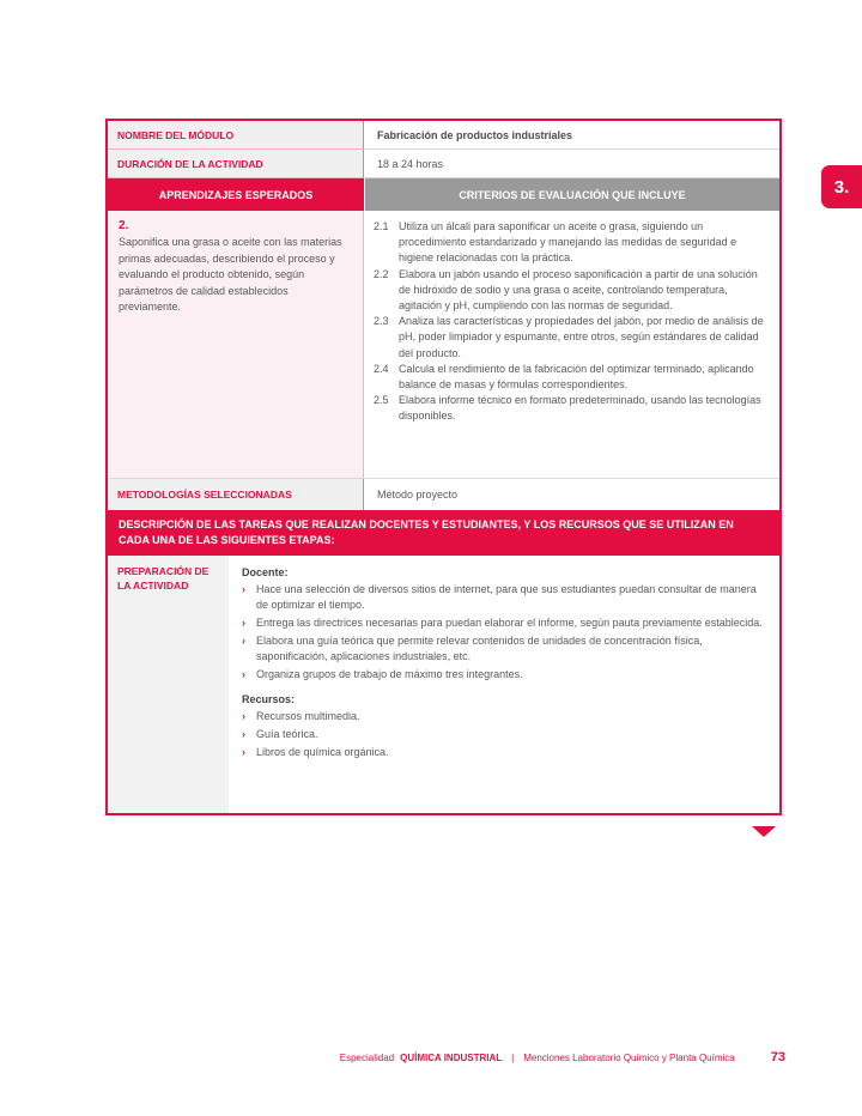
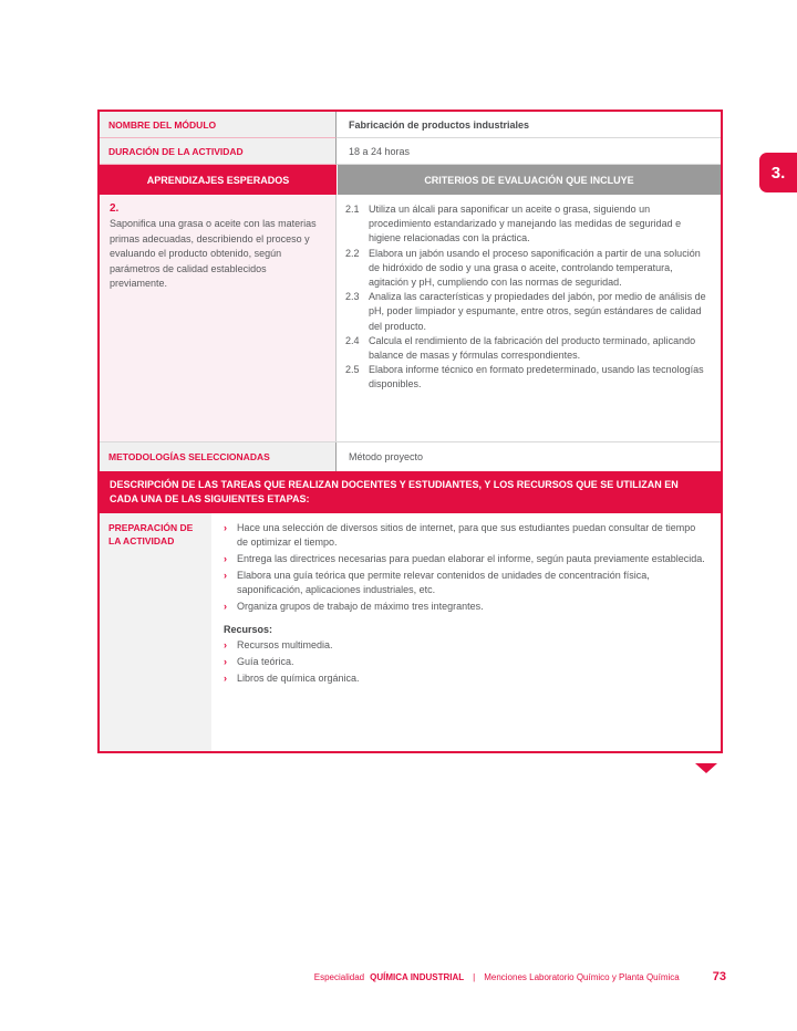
  3.
  NOMBRE DEL MÓDULO
  Fabricación de productos industriales
  DURACIÓN DE LA ACTIVIDAD
  18 a 24 horas
  APRENDIZAJES ESPERADOS
  CRITERIOS DE EVALUACIÓN QUE INCLUYE
  2.
  Saponifica una grasa o aceite con las materias primas adecuadas, describiendo el proceso y evaluando el producto obtenido, según parámetros de calidad establecidos previamente.
  2.1
  Utiliza un álcali para saponificar un aceite o grasa, siguiendo un procedimiento estandarizado y manejando las medidas de seguridad e higiene relacionadas con la práctica.
  2.2
  Elabora un jabón usando el proceso saponificación a partir de una solución de hidróxido de sodio y una grasa o aceite, controlando temperatura, agitación y pH, cumpliendo con las normas de seguridad.
  2.3
  Analiza las características y propiedades del jabón, por medio de análisis de pH, poder limpiador y espumante, entre otros, según estándares de calidad del producto.
  2.4
- Calcula el rendimiento de la fabricación del optimizar terminado, aplicando balance de masas y fórmulas correspondientes.
+ Calcula el rendimiento de la fabricación del producto terminado, aplicando balance de masas y fórmulas correspondientes.
  2.5
  Elabora informe técnico en formato predeterminado, usando las tecnologías disponibles.
  METODOLOGÍAS SELECCIONADAS
  Método proyecto
  DESCRIPCIÓN DE LAS TAREAS QUE REALIZAN DOCENTES Y ESTUDIANTES, Y LOS RECURSOS QUE SE UTILIZAN EN CADA UNA DE LAS SIGUIENTES ETAPAS:
  PREPARACIÓN DE LA ACTIVIDAD
- Docente:
  ›
- Hace una selección de diversos sitios de internet, para que sus estudiantes puedan consultar de manera de optimizar el tiempo.
+ Hace una selección de diversos sitios de internet, para que sus estudiantes puedan consultar de tiempo de optimizar el tiempo.
  ›
  Entrega las directrices necesarias para puedan elaborar el informe, según pauta previamente establecida.
  ›
  Elabora una guía teórica que permite relevar contenidos de unidades de concentración física, saponificación, aplicaciones industriales, etc.
  ›
  Organiza grupos de trabajo de máximo tres integrantes.
  Recursos:
  ›
  Recursos multimedia.
  ›
  Guía teórica.
  ›
  Libros de química orgánica.
  Especialidad
  QUÍMICA INDUSTRIAL
  |
  Menciones Laboratorio Químico y Planta Química
  73
